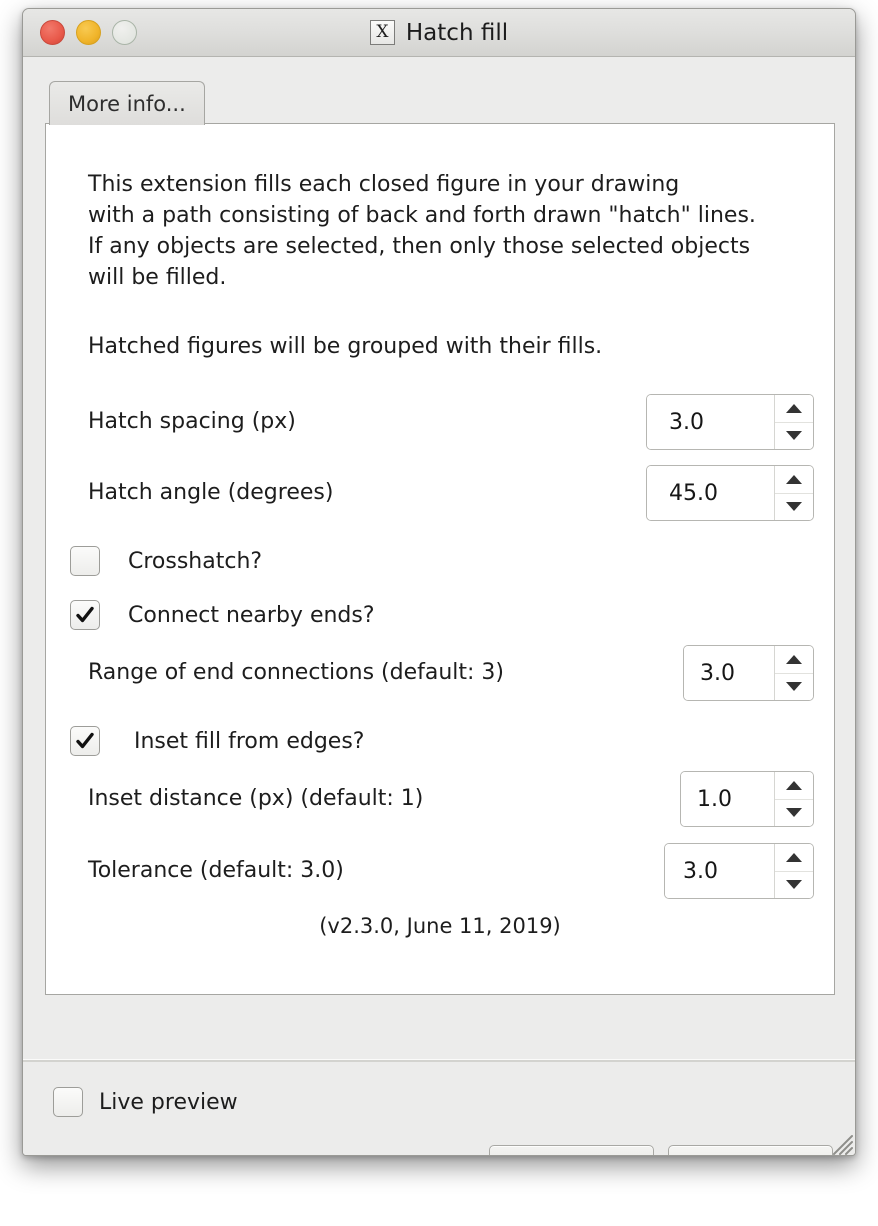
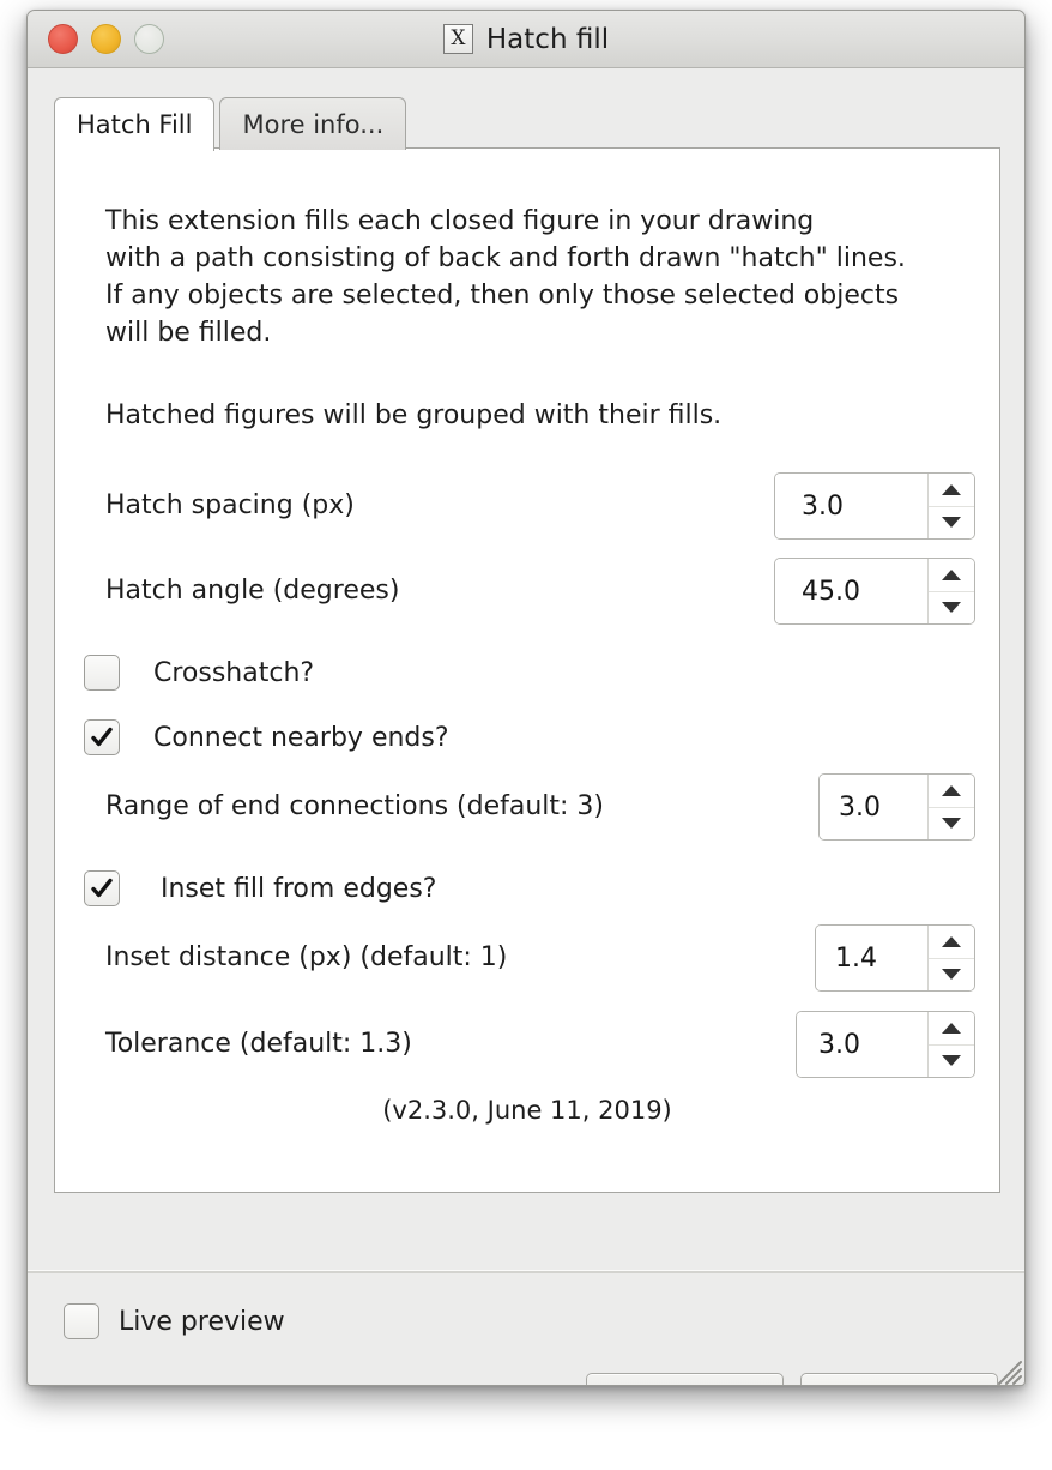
  X
  Hatch fill
+ Hatch Fill
  More info...
  This extension fills each closed figure in your drawing
  with a path consisting of back and forth drawn "hatch" lines.
  If any objects are selected, then only those selected objects
  will be filled.
  Hatched figures will be grouped with their fills.
  Hatch spacing (px)
  3.0
  Hatch angle (degrees)
  45.0
  Crosshatch?
  Connect nearby ends?
  Range of end connections (default: 3)
  3.0
  Inset fill from edges?
  Inset distance (px) (default: 1)
- 1.0
+ 1.4
- Tolerance (default: 3.0)
+ Tolerance (default: 1.3)
  3.0
  (v2.3.0, June 11, 2019)
  Live preview
